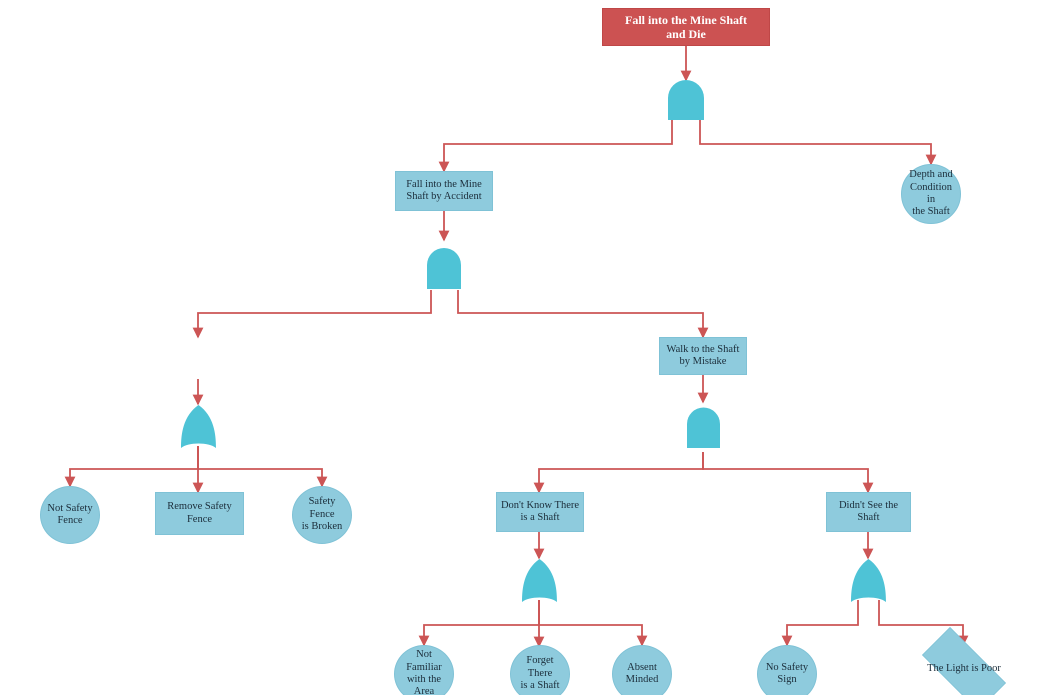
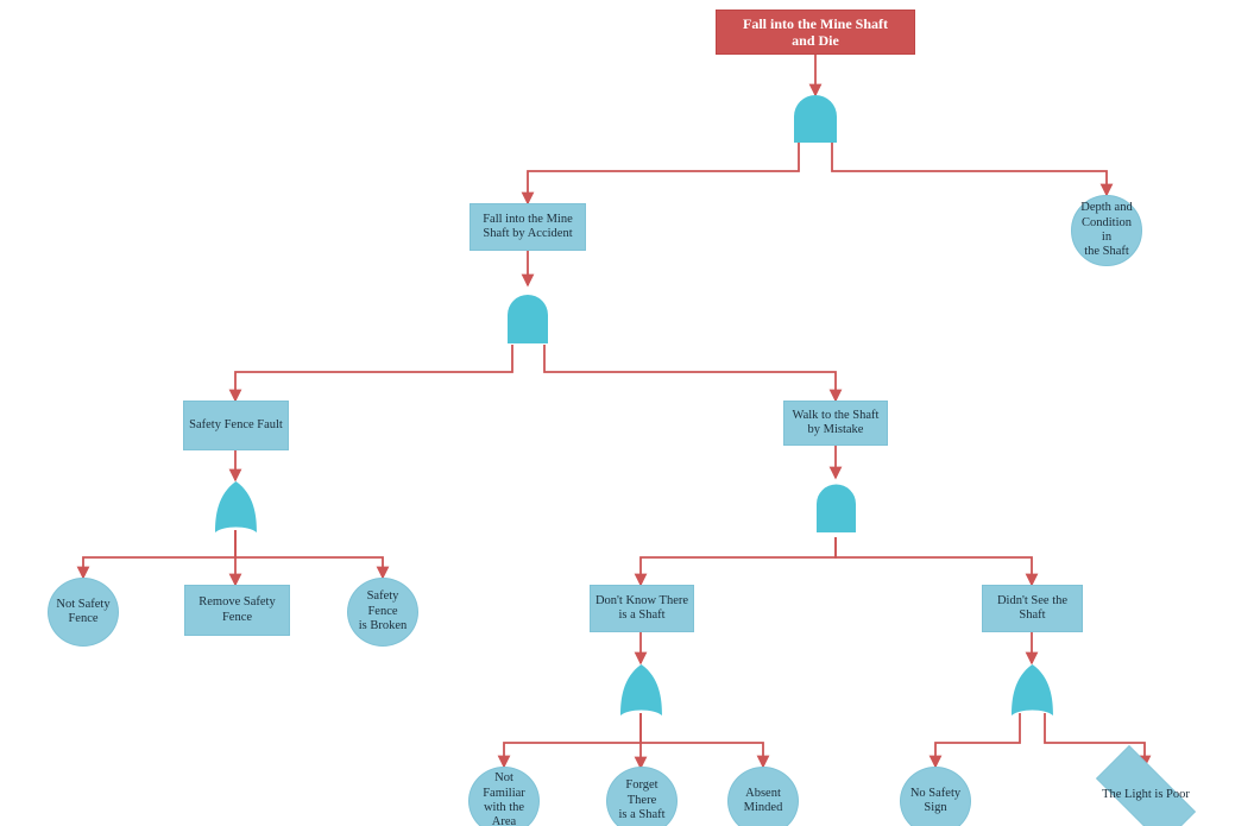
  Fall into the Mine Shaft
  and Die
  Fall into the Mine
  Shaft by Accident
  Depth and
  Condition in
  the Shaft
+ Safety Fence Fault
  Walk to the Shaft
  by Mistake
  Not Safety
  Fence
  Remove Safety
  Fence
  Safety Fence
  is Broken
  Don't Know There
  is a Shaft
  Didn't See the
  Shaft
  Not Familiar
  with the Area
  Forget There
  is a Shaft
  Absent
  Minded
  No Safety
  Sign
  The Light is Poor
